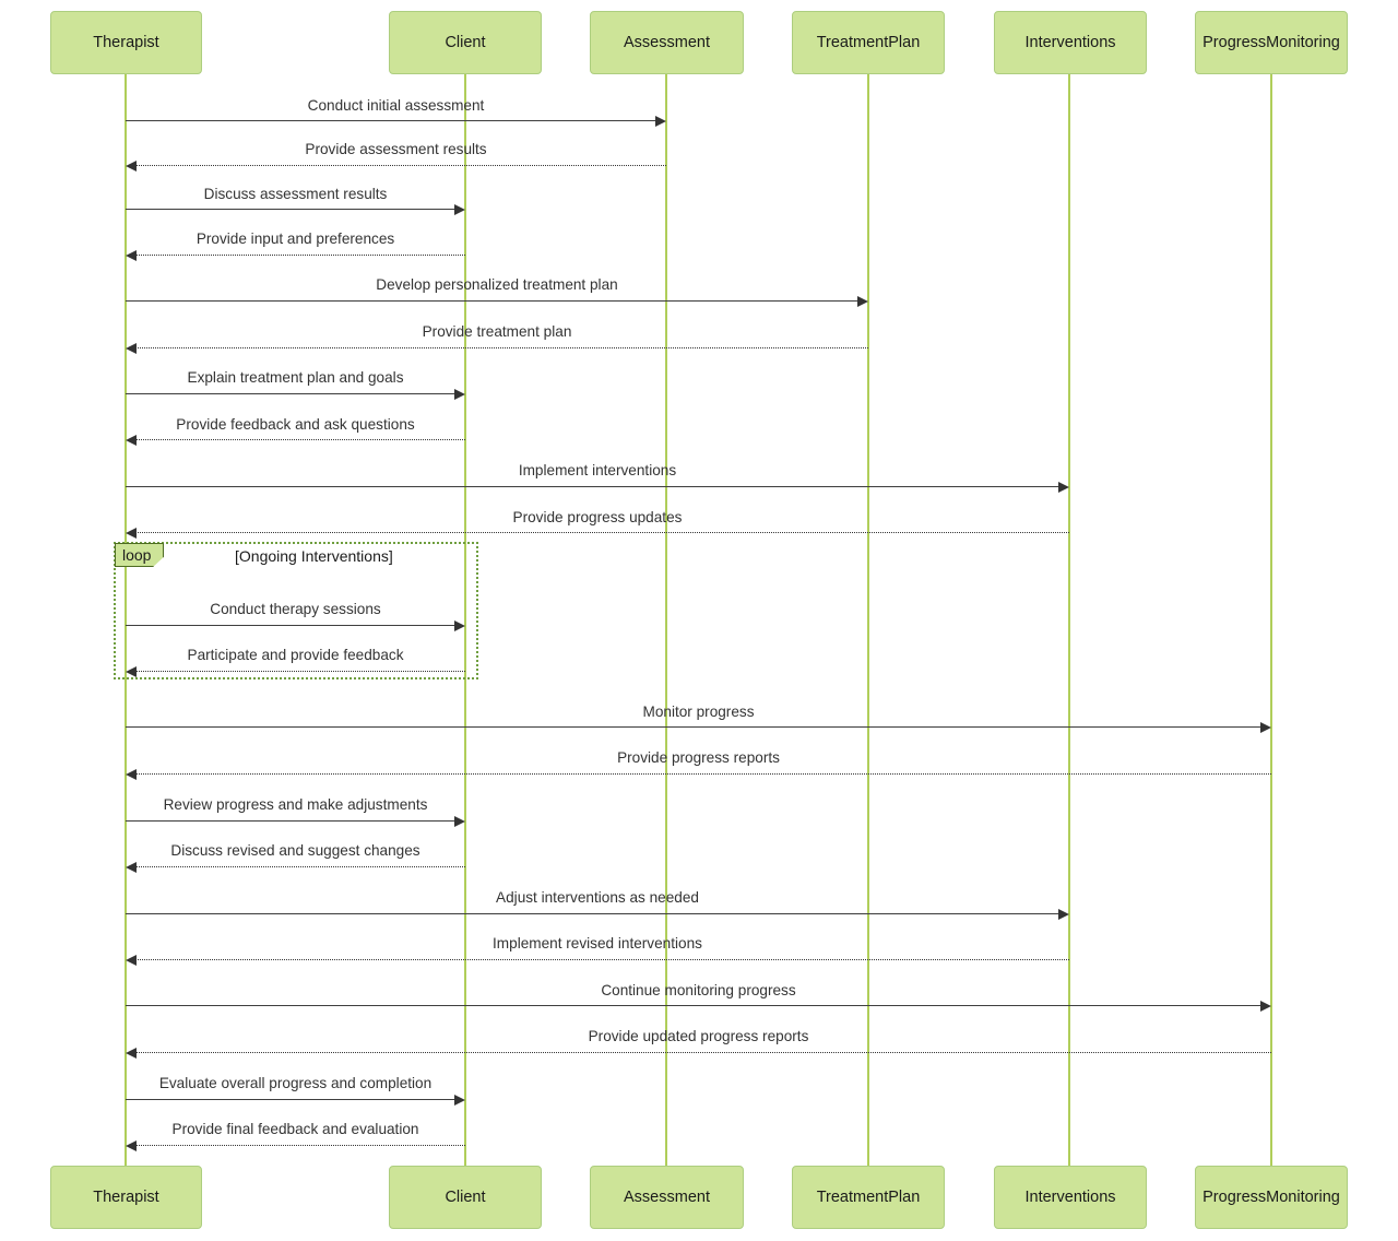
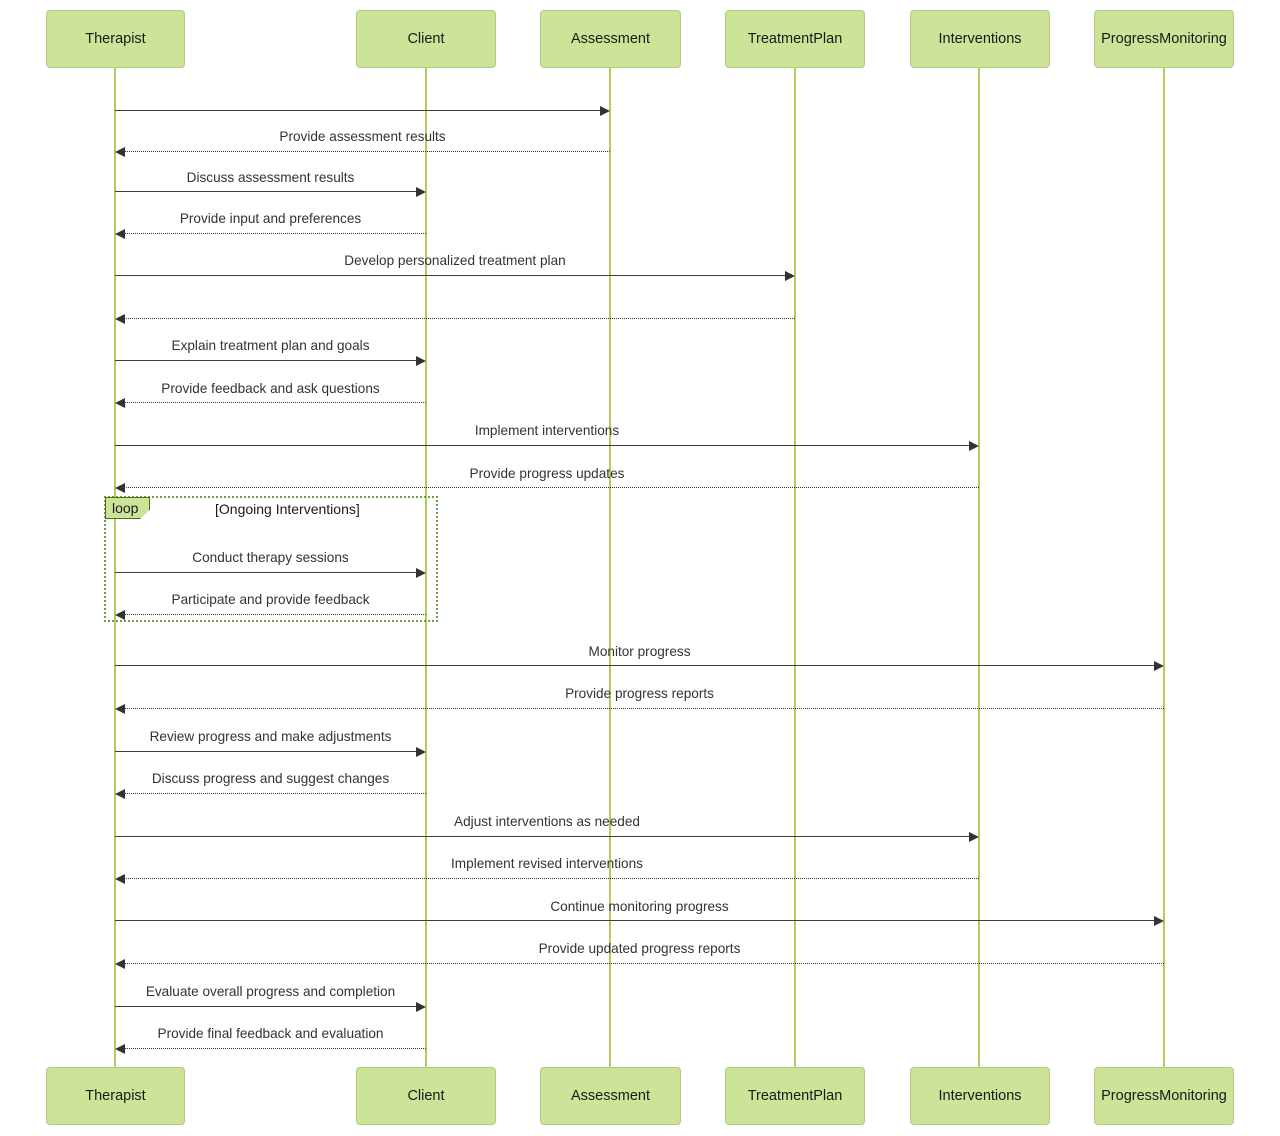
  loop
  [Ongoing Interventions]
- Conduct initial assessment
  Provide assessment results
  Discuss assessment results
  Provide input and preferences
  Develop personalized treatment plan
- Provide treatment plan
  Explain treatment plan and goals
  Provide feedback and ask questions
  Implement interventions
  Provide progress updates
  Conduct therapy sessions
  Participate and provide feedback
  Monitor progress
  Provide progress reports
  Review progress and make adjustments
- Discuss revised and suggest changes
+ Discuss progress and suggest changes
  Adjust interventions as needed
  Implement revised interventions
  Continue monitoring progress
  Provide updated progress reports
  Evaluate overall progress and completion
  Provide final feedback and evaluation
  Therapist
  Client
  Assessment
  TreatmentPlan
  Interventions
  ProgressMonitoring
  Therapist
  Client
  Assessment
  TreatmentPlan
  Interventions
  ProgressMonitoring
